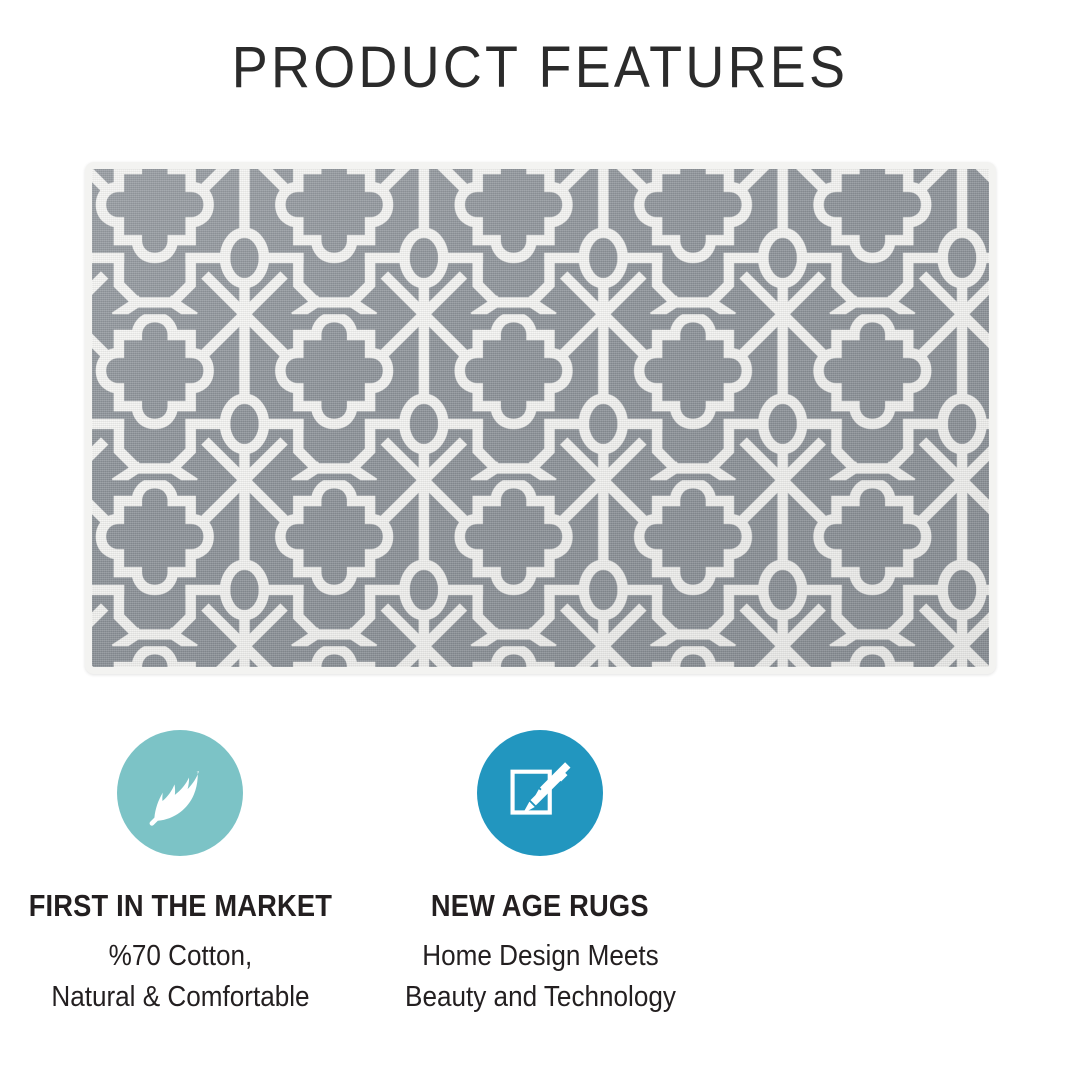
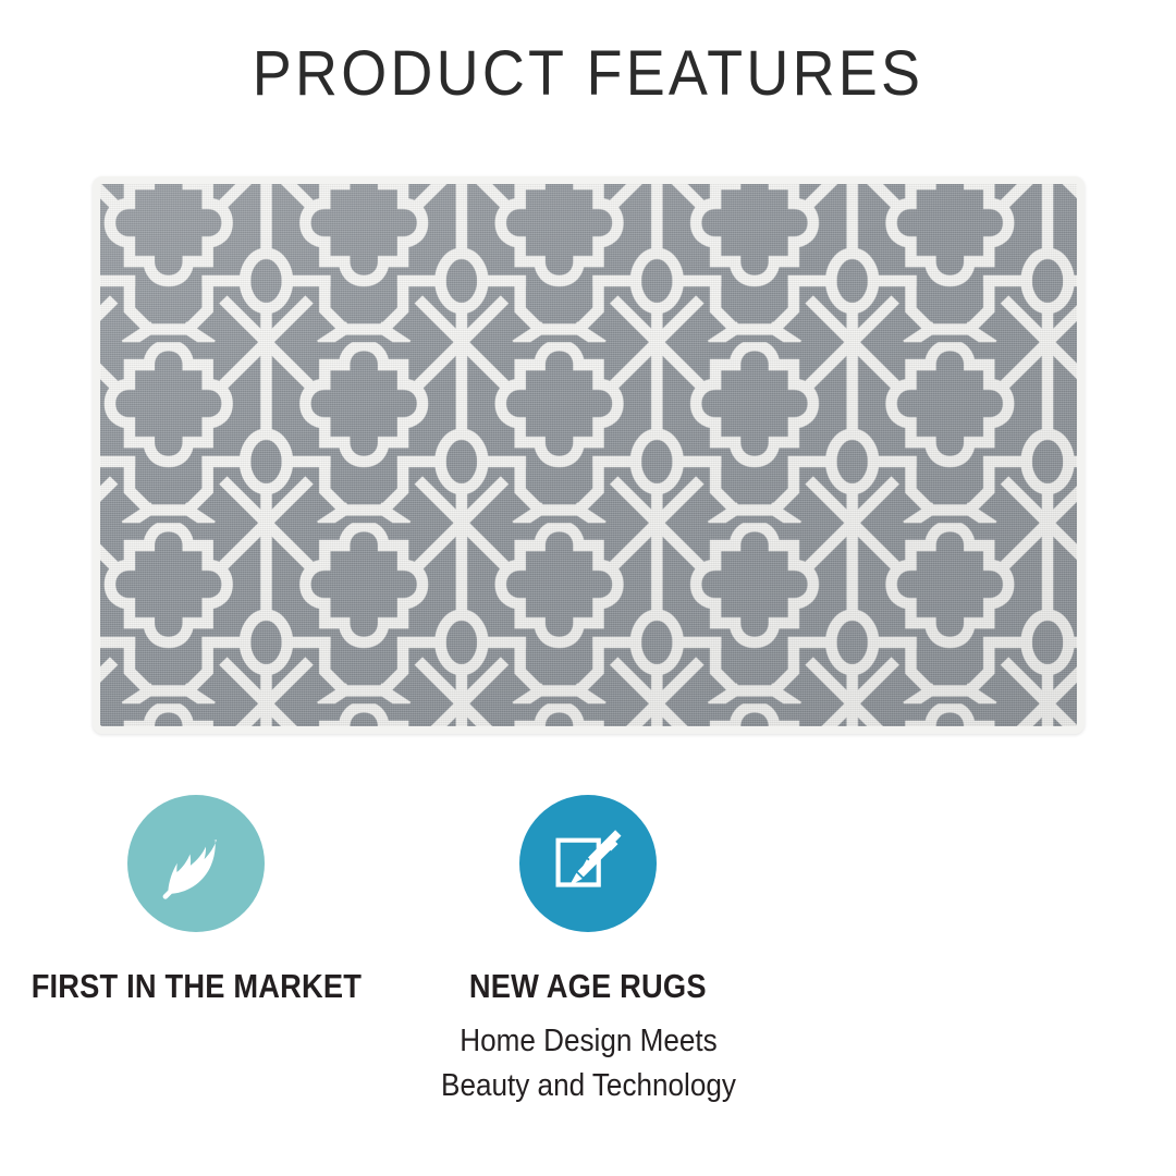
  PRODUCT FEATURES
  FIRST IN THE MARKET
- %70 Cotton,
- Natural & Comfortable
  NEW AGE RUGS
  Home Design Meets
  Beauty and Technology
